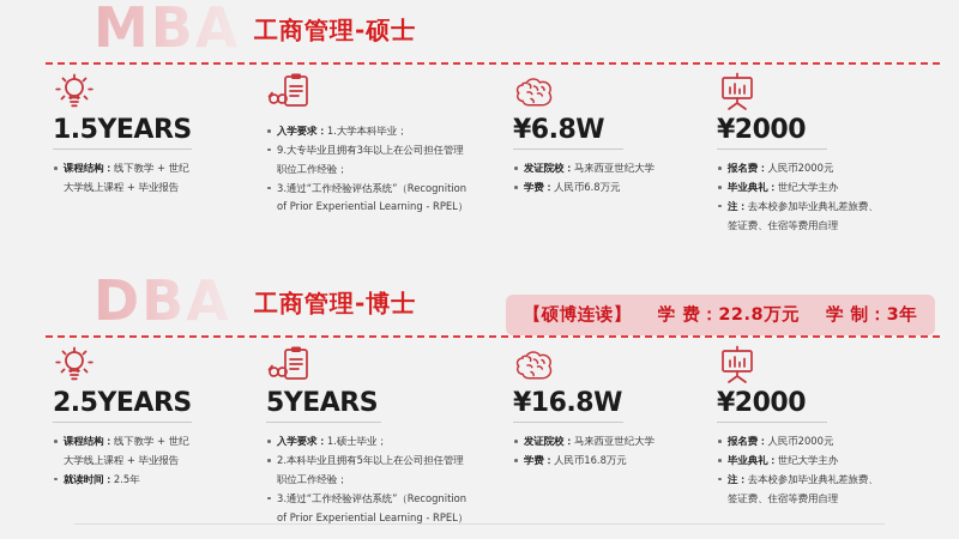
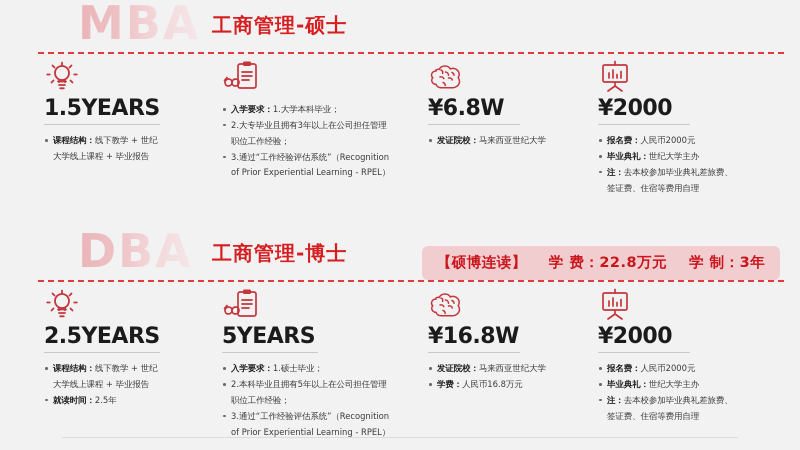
  MBA
  工商管理-硕士
  1.5YEARS
  课程结构：线下教学 + 世纪
  大学线上课程 + 毕业报告
  入学要求：1.大学本科毕业；
- 9.大专毕业且拥有3年以上在公司担任管理
+ 2.大专毕业且拥有3年以上在公司担任管理
  职位工作经验；
  3.通过“工作经验评估系统”（Recognition
  of Prior Experiential Learning - RPEL）
  ¥6.8W
  发证院校：马来西亚世纪大学
- 学费：人民币6.8万元
  ¥2000
  报名费：人民币2000元
  毕业典礼：世纪大学主办
  注：去本校参加毕业典礼差旅费、
  签证费、住宿等费用自理
  DBA
  工商管理-博士
  2.5YEARS
  课程结构：线下教学 + 世纪
  大学线上课程 + 毕业报告
  就读时间：2.5年
  5YEARS
  入学要求：1.硕士毕业；
  2.本科毕业且拥有5年以上在公司担任管理
  职位工作经验；
  3.通过“工作经验评估系统”（Recognition
  of Prior Experiential Learning - RPEL）
  ¥16.8W
  发证院校：马来西亚世纪大学
  学费：人民币16.8万元
  ¥2000
  报名费：人民币2000元
  毕业典礼：世纪大学主办
  注：去本校参加毕业典礼差旅费、
  签证费、住宿等费用自理
  【硕博连读】
  学 费：22.8万元
  学 制：3年
